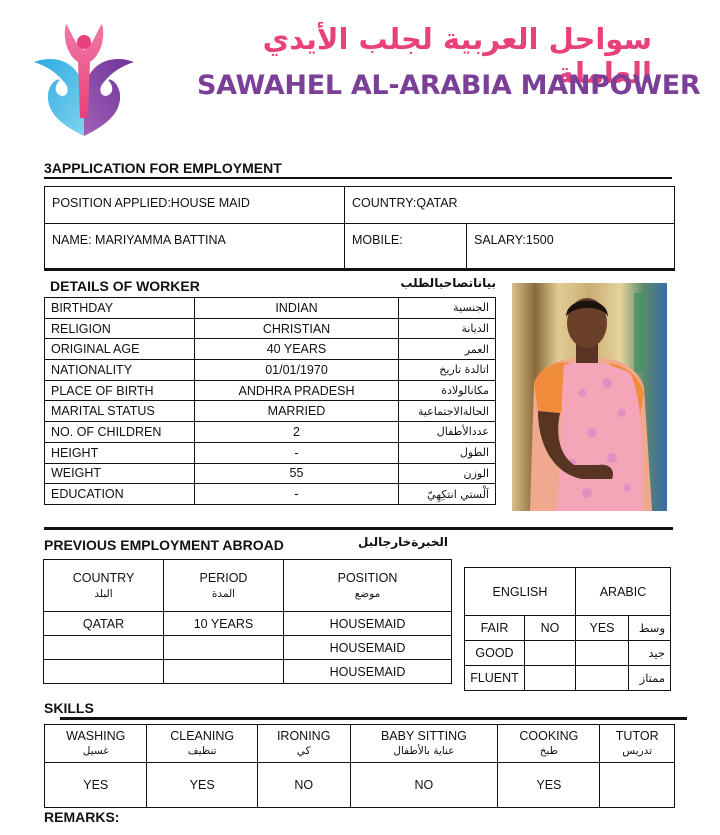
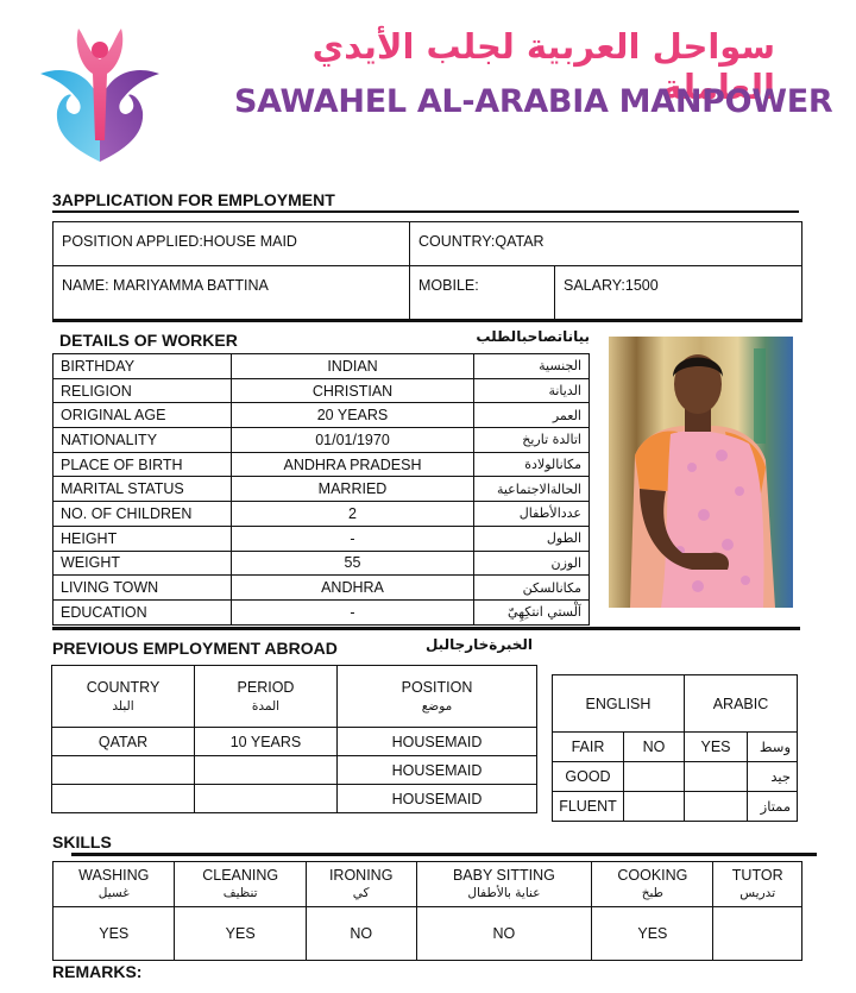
  سواحل العربية لجلب الأيدي العاملة
  SAWAHEL AL-ARABIA MANPOWER
  3APPLICATION FOR EMPLOYMENT
  POSITION APPLIED:HOUSE MAID	COUNTRY:QATAR
  NAME: MARIYAMMA BATTINA	MOBILE:	SALARY:1500
  DETAILS OF WORKER
  بياناتصاحبالطلب
  BIRTHDAY	INDIAN	الجنسية
  RELIGION	CHRISTIAN	الديانة
- ORIGINAL AGE	40 YEARS	العمر
+ ORIGINAL AGE	20 YEARS	العمر
  NATIONALITY	01/01/1970	اتالدة تاريخ
  PLACE OF BIRTH	ANDHRA PRADESH	مكانالولادة
  MARITAL STATUS	MARRIED	الحالةالاجتماعية
  NO. OF CHILDREN	2	عددالأطفال
  HEIGHT	-	الطول
  WEIGHT	55	الوزن
+ LIVING TOWN	ANDHRA	مكانالسكن
  EDUCATION	-	اَلْستي انتكِهِيّ
  PREVIOUS EMPLOYMENT ABROAD
  الخبرةخارجالبل
  COUNTRYالبلد	PERIODالمدة	POSITIONموضع
  QATAR	10 YEARS	HOUSEMAID
  		HOUSEMAID
  		HOUSEMAID
  ENGLISH	ARABIC
  FAIR	NO	YES	وسط
  GOOD			جيد
  FLUENT			ممتاز
  SKILLS
  WASHINGغسيل	CLEANINGتنظيف	IRONINGكي	BABY SITTINGعناية بالأطفال	COOKINGطبخ	TUTORتدريس
  YES	YES	NO	NO	YES
  REMARKS:
